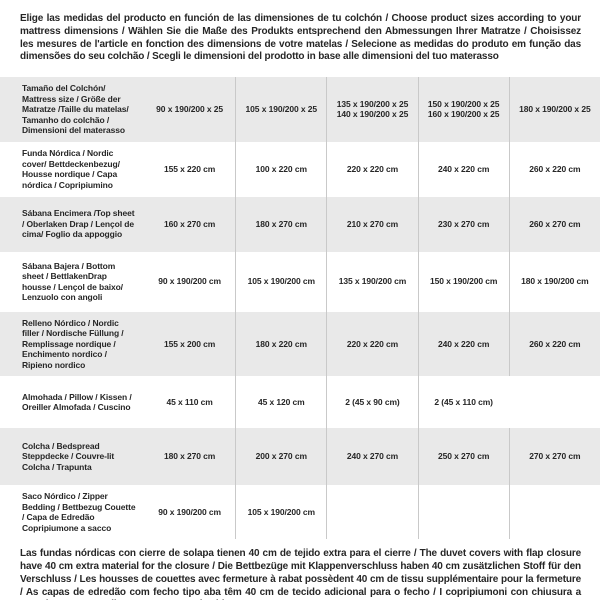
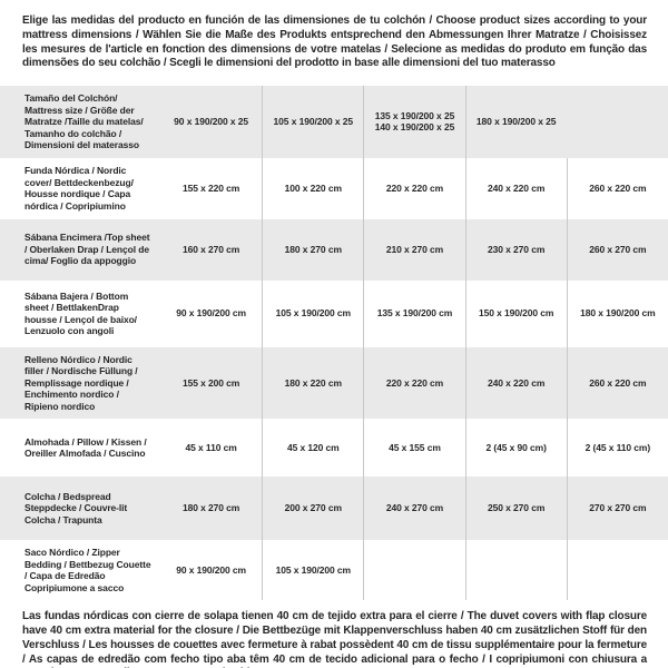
  Elige las medidas del producto en función de las dimensiones de tu colchón / Choose product sizes according to your mattress dimensions / Wählen Sie die Maße des Produkts entsprechend den Abmessungen Ihrer Matratze / Choisissez les mesures de l'article en fonction des dimensions de votre matelas / Selecione as medidas do produto em função das dimensões do seu colchão / Scegli le dimensioni del prodotto in base alle dimensioni del tuo materasso
  Tamaño del Colchón/ Mattress size / Größe der Matratze /Taille du matelas/ Tamanho do colchão / Dimensioni del materasso
  90 x 190/200 x 25
  105 x 190/200 x 25
  135 x 190/200 x 25
  140 x 190/200 x 25
- 150 x 190/200 x 25
- 160 x 190/200 x 25
  180 x 190/200 x 25
  Funda Nórdica / Nordic cover/ Bettdeckenbezug/ Housse nordique / Capa nórdica / Copripiumino
  155 x 220 cm
  100 x 220 cm
  220 x 220 cm
  240 x 220 cm
  260 x 220 cm
  Sábana Encimera /Top sheet / Oberlaken Drap / Lençol de cima/ Foglio da appoggio
  160 x 270 cm
  180 x 270 cm
  210 x 270 cm
  230 x 270 cm
  260 x 270 cm
  Sábana Bajera / Bottom sheet / BettlakenDrap housse / Lençol de baixo/ Lenzuolo con angoli
  90 x 190/200 cm
  105 x 190/200 cm
  135 x 190/200 cm
  150 x 190/200 cm
  180 x 190/200 cm
  Relleno Nórdico / Nordic filler / Nordische Füllung / Remplissage nordique / Enchimento nordico / Ripieno nordico
  155 x 200 cm
  180 x 220 cm
  220 x 220 cm
  240 x 220 cm
  260 x 220 cm
  Almohada / Pillow / Kissen / Oreiller Almofada / Cuscino
  45 x 110 cm
  45 x 120 cm
+ 45 x 155 cm
  2 (45 x 90 cm)
  2 (45 x 110 cm)
  Colcha / Bedspread Steppdecke / Couvre-lit Colcha / Trapunta
  180 x 270 cm
  200 x 270 cm
  240 x 270 cm
  250 x 270 cm
  270 x 270 cm
  Saco Nórdico / Zipper Bedding / Bettbezug Couette / Capa de Edredão Copripiumone a sacco
  90 x 190/200 cm
  105 x 190/200 cm
  Las fundas nórdicas con cierre de solapa tienen 40 cm de tejido extra para el cierre / The duvet covers with flap closure have 40 cm extra material for the closure / Die Bettbezüge mit Klappenverschluss haben 40 cm zusätzlichen Stoff für den Verschluss / Les housses de couettes avec fermeture à rabat possèdent 40 cm de tissu supplémentaire pour la fermeture / As capas de edredão com fecho tipo aba têm 40 cm de tecido adicional para o fecho / I copripiumoni con chiusura a
